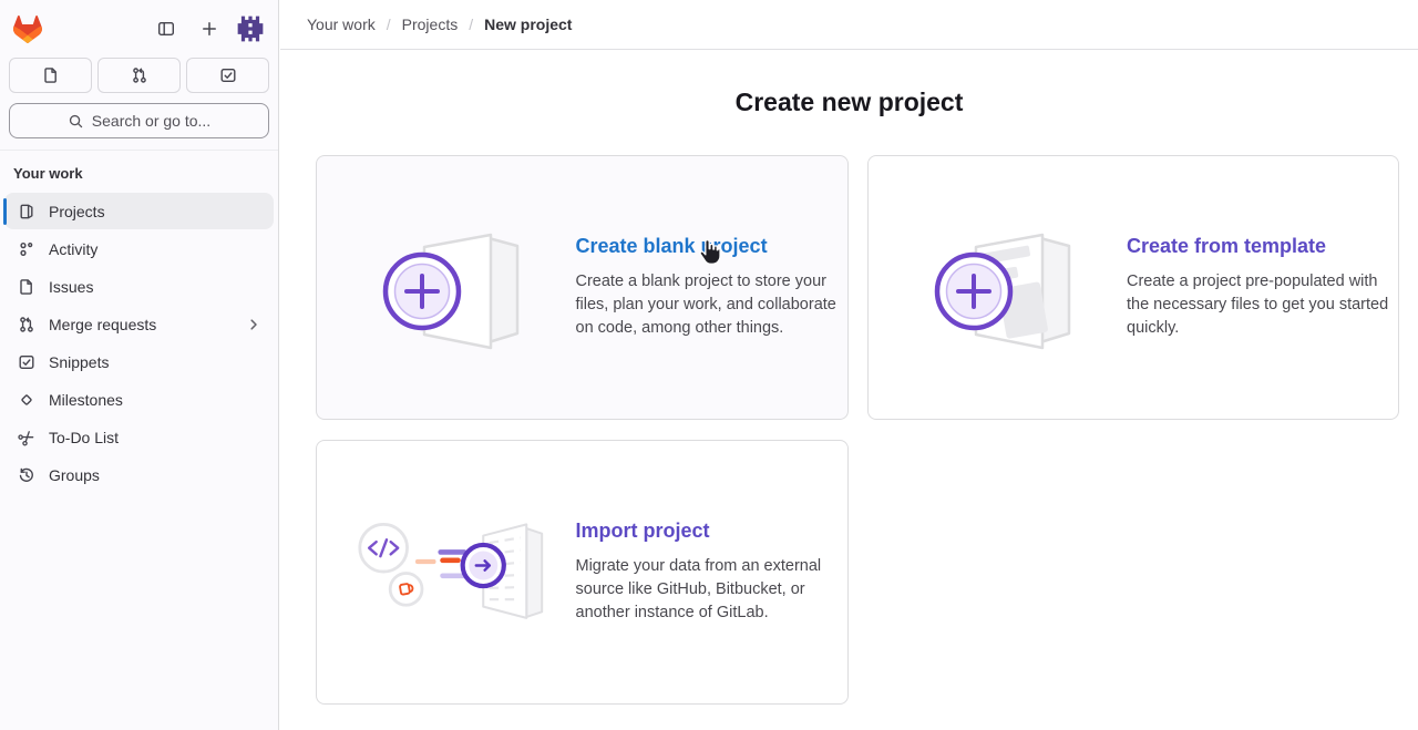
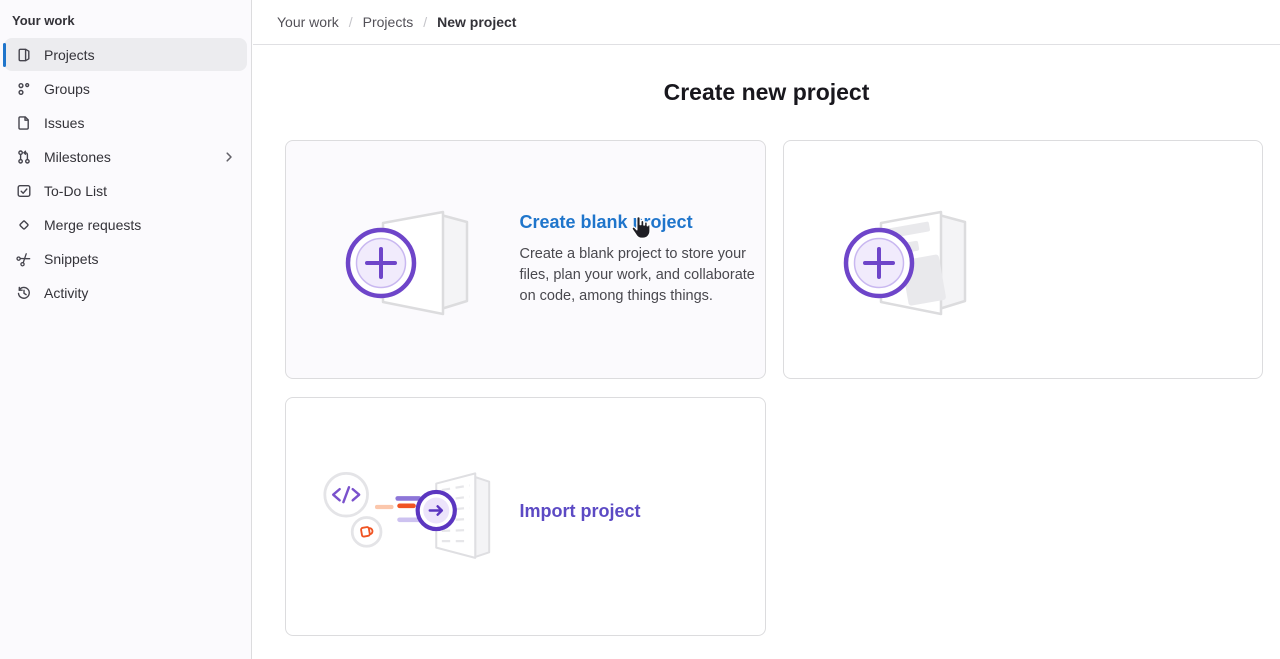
- Search or go to...
  Your work
  Projects
- Activity
+ Groups
  Issues
- Merge requests
+ Milestones
- Snippets
+ To-Do List
- Milestones
+ Merge requests
- To-Do List
+ Snippets
- Groups
+ Activity
  Your work
  /
  Projects
  /
  New project
  Create new project
  Create blankoject
- Create a blank project to store your files, plan your work, and collaborate on code, among other things.
+ Create a blank project to store your files, plan your work, and collaborate on code, among things things.
- Create from template
- Create a project pre-populated with the necessary files to get you started quickly.
  Import project
- Migrate your data from an external source like GitHub, Bitbucket, or another instance of GitLab.
